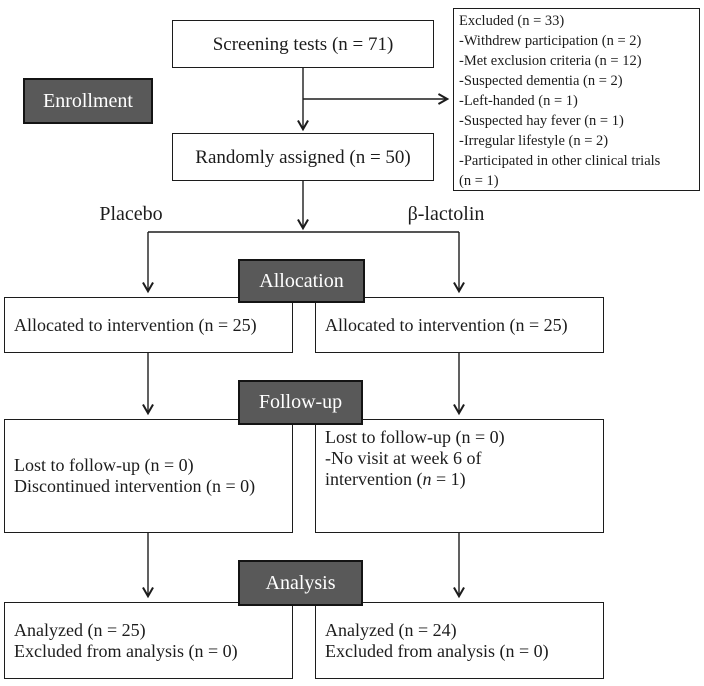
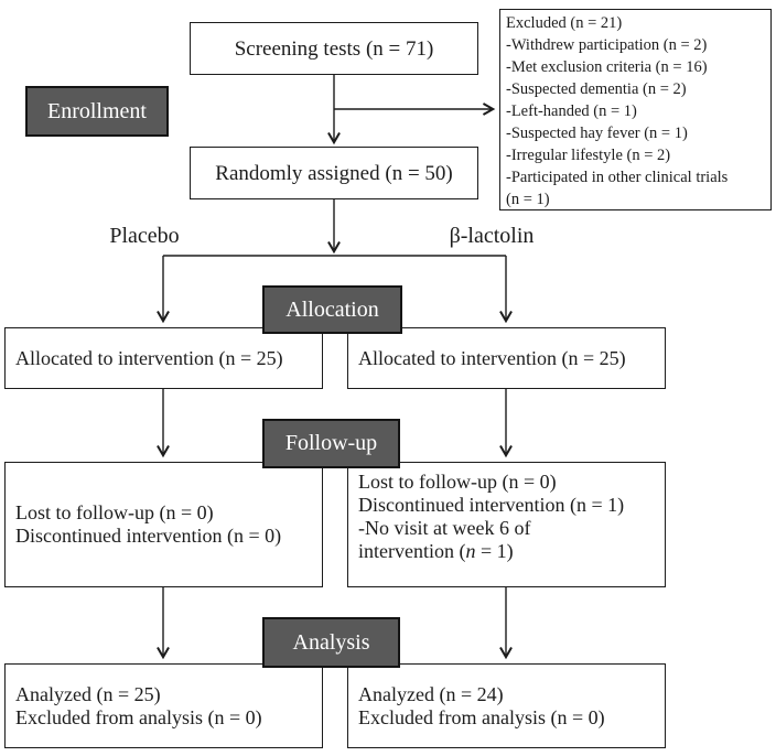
  Screening tests (n = 71)
- Excluded (n = 33)
+ Excluded (n = 21)
  -Withdrew participation (n = 2)
- -Met exclusion criteria (n = 12)
+ -Met exclusion criteria (n = 16)
  -Suspected dementia (n = 2)
  -Left-handed (n = 1)
  -Suspected hay fever (n = 1)
  -Irregular lifestyle (n = 2)
  -Participated in other clinical trials
  (n = 1)
  Enrollment
  Randomly assigned (n = 50)
  Placebo
  β-lactolin
  Allocated to intervention (n = 25)
  Allocated to intervention (n = 25)
  Allocation
  Lost to follow-up (n = 0)
  Discontinued intervention (n = 0)
  Lost to follow-up (n = 0)
+ Discontinued intervention (n = 1)
  -No visit at week 6 of
  intervention (n = 1)
  Follow-up
  Analyzed (n = 25)
  Excluded from analysis (n = 0)
  Analyzed (n = 24)
  Excluded from analysis (n = 0)
  Analysis
